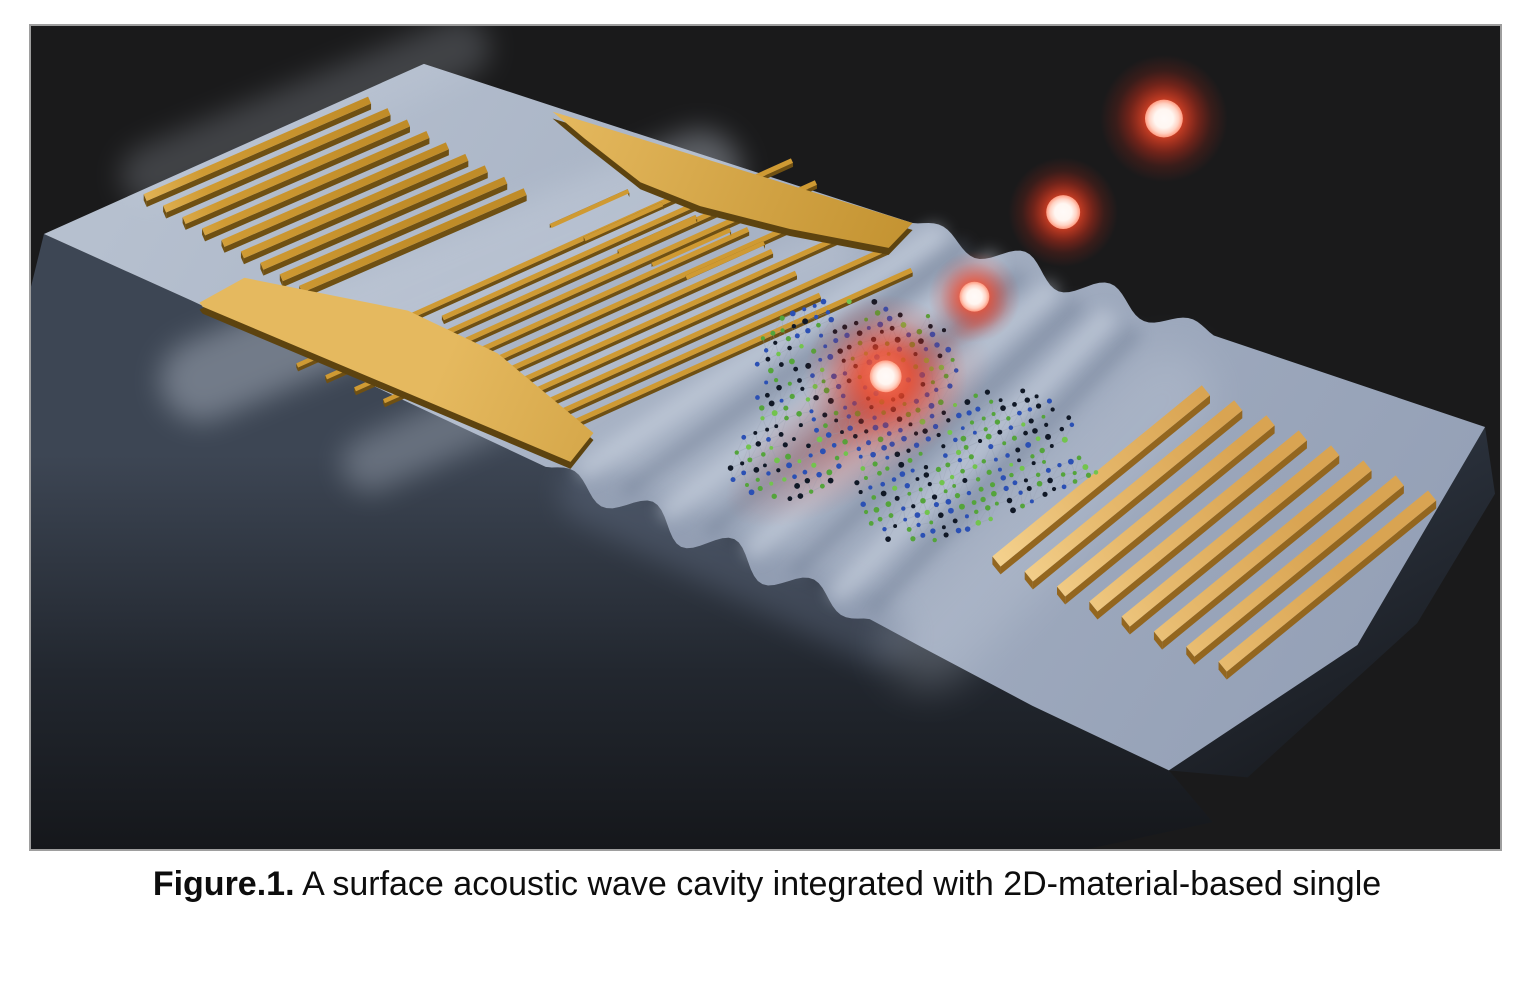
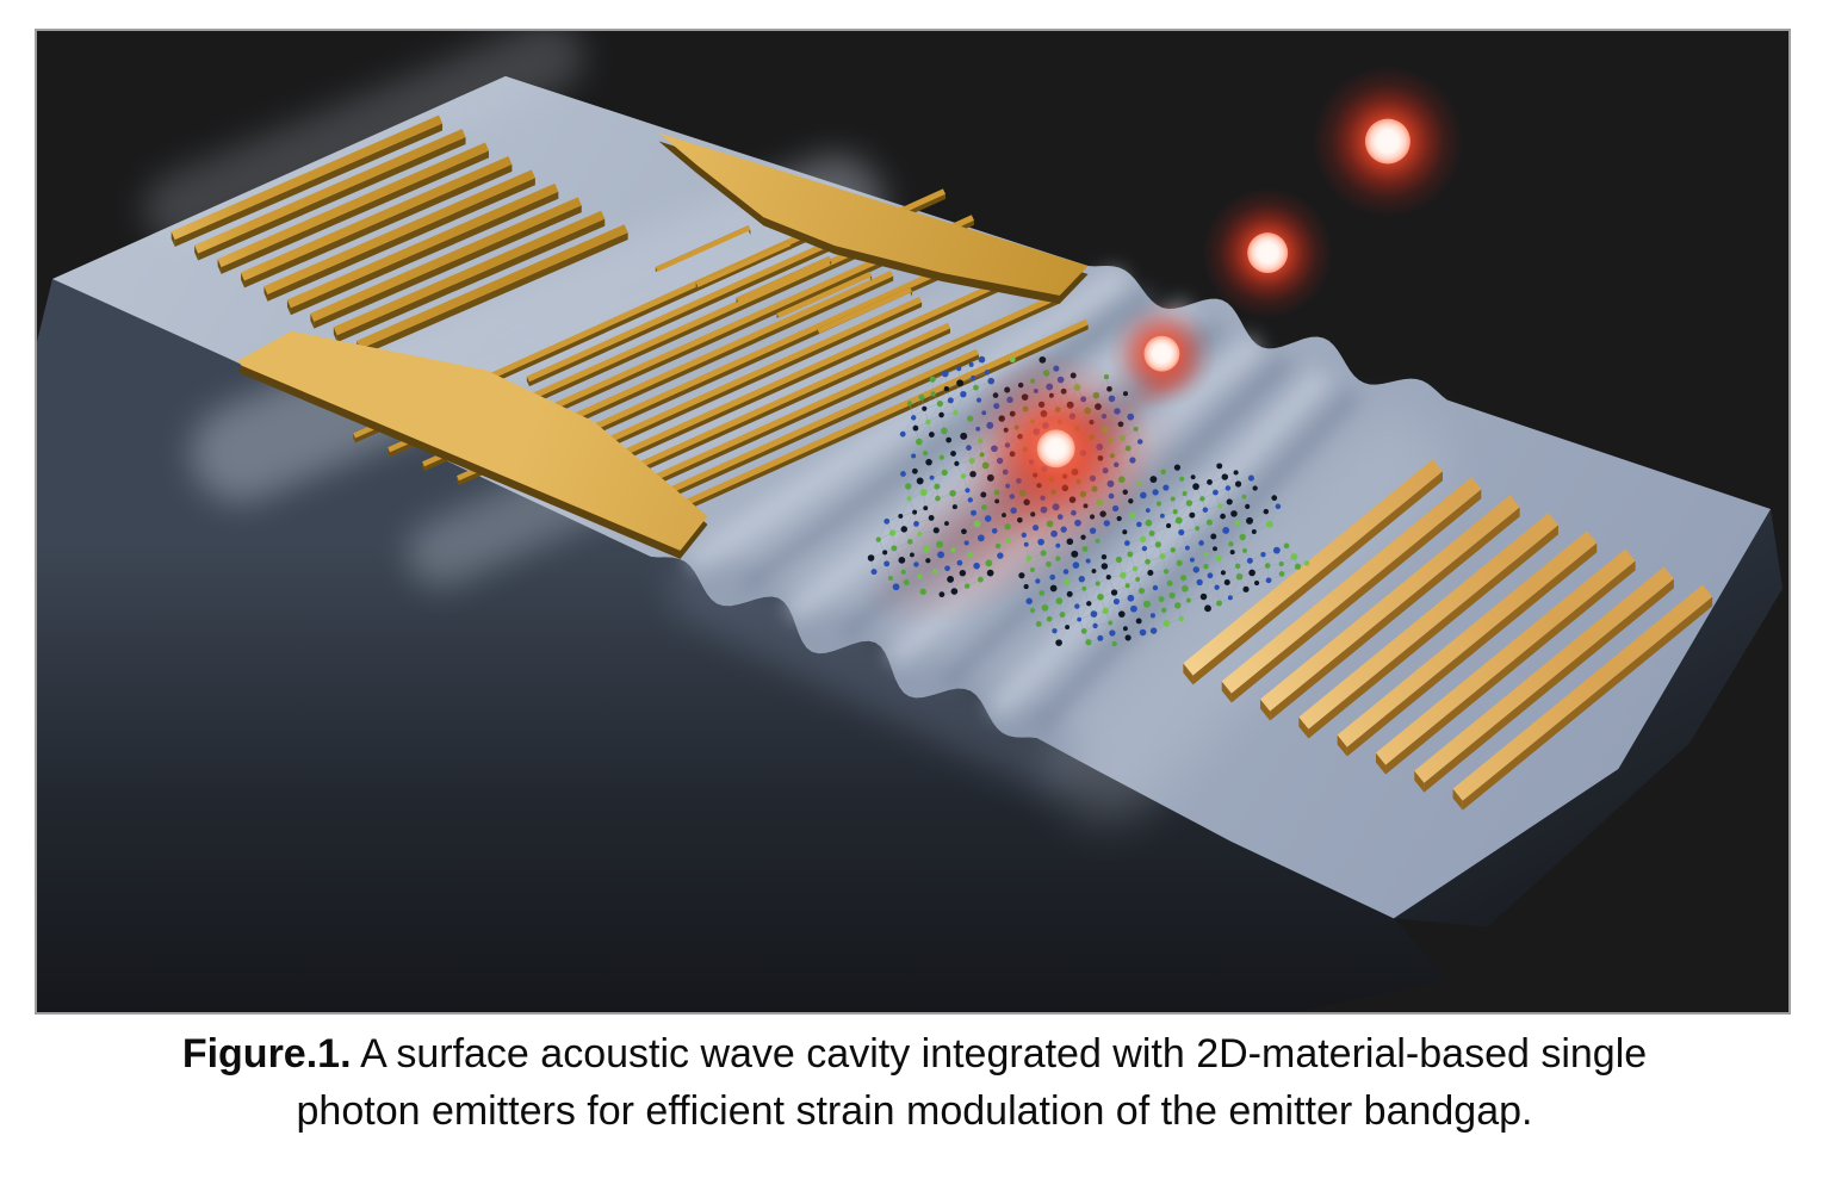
  Figure.1. A surface acoustic wave cavity integrated with 2D-material-based single
+ photon emitters for efficient strain modulation of the emitter bandgap.
